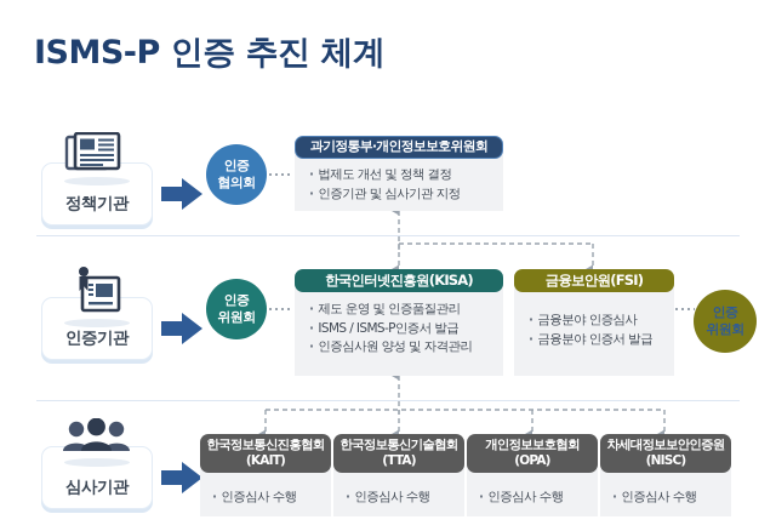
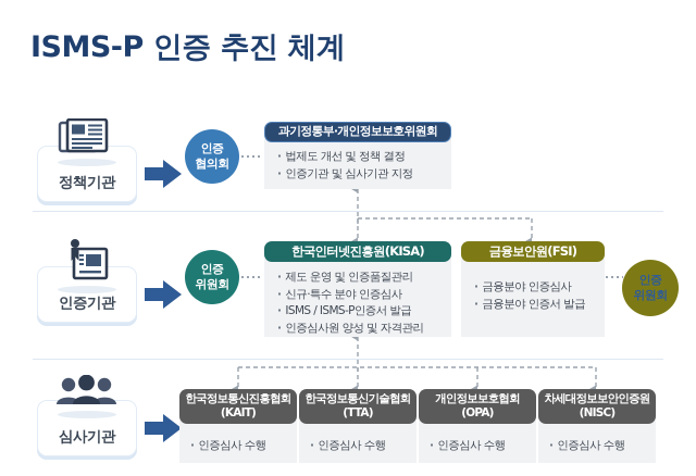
  ISMS-P 인증 추진 체계
  정책기관
  인증
  협의회
  법제도 개선 및 정책 결정
  인증기관 및 심사기관 지정
  과기정통부·개인정보보호위원회
  인증기관
  인증
  위원회
  제도 운영 및 인증품질관리
+ 신규·특수 분야 인증심사
  ISMS / ISMS-P인증서 발급
  인증심사원 양성 및 자격관리
  한국인터넷진흥원(KISA)
  금융분야 인증심사
  금융분야 인증서 발급
  금융보안원(FSI)
  인증
  위원회
  심사기관
  인증심사 수행
  한국정보통신진흥협회
  (KAIT)
  인증심사 수행
  한국정보통신기술협회
  (TTA)
  인증심사 수행
  개인정보보호협회
  (OPA)
  인증심사 수행
  차세대정보보안인증원
  (NISC)
